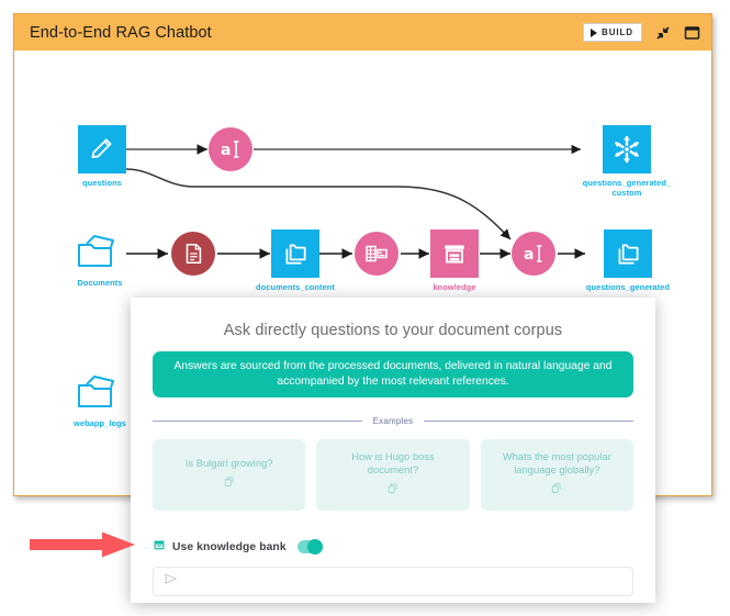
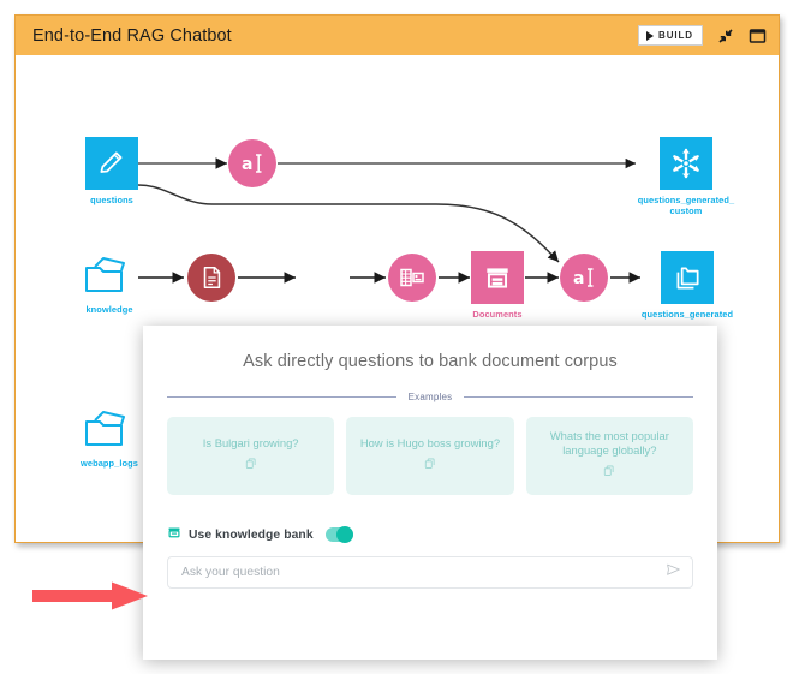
  End-to-End RAG Chatbot
  BUILD
  questions
  a
  questions_generated_
  custom
- Documents
+ knowledge
- documents_content
- knowledge
+ Documents
  a
  questions_generated
  webapp_logs
- Ask directly questions to your document corpus
+ Ask directly questions to bank document corpus
- Answers are sourced from the processed documents, delivered in natural language and accompanied by the most relevant references.
  Examples
  Is Bulgari growing?
- How is Hugo boss document?
+ How is Hugo boss growing?
  Whats the most popular language globally?
  Use knowledge bank
+ Ask your question
